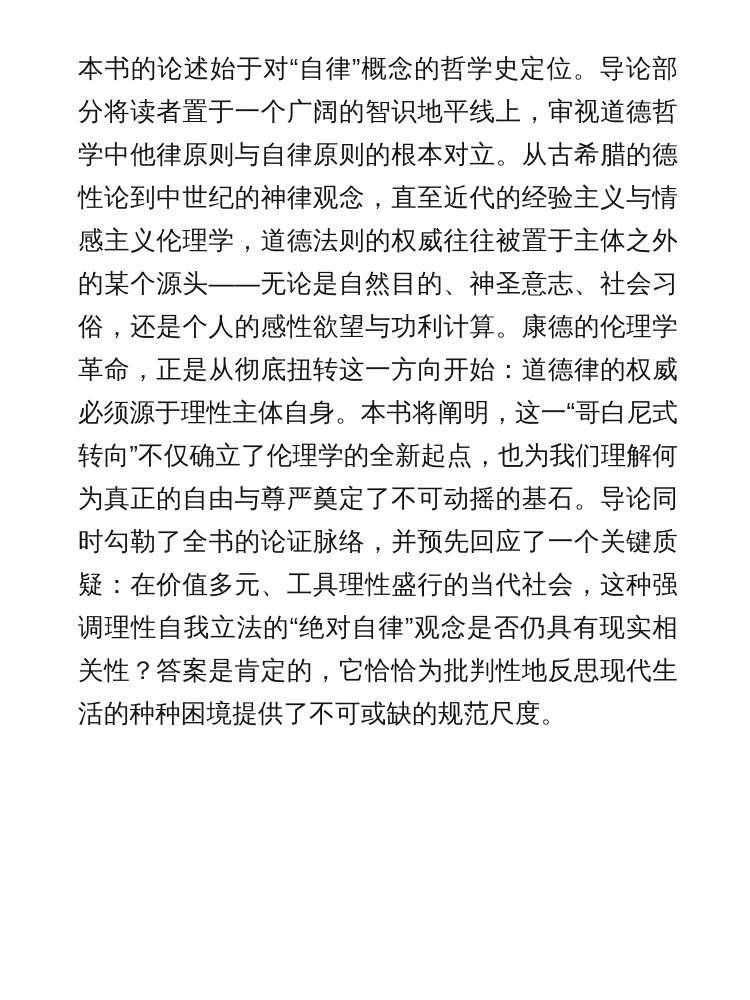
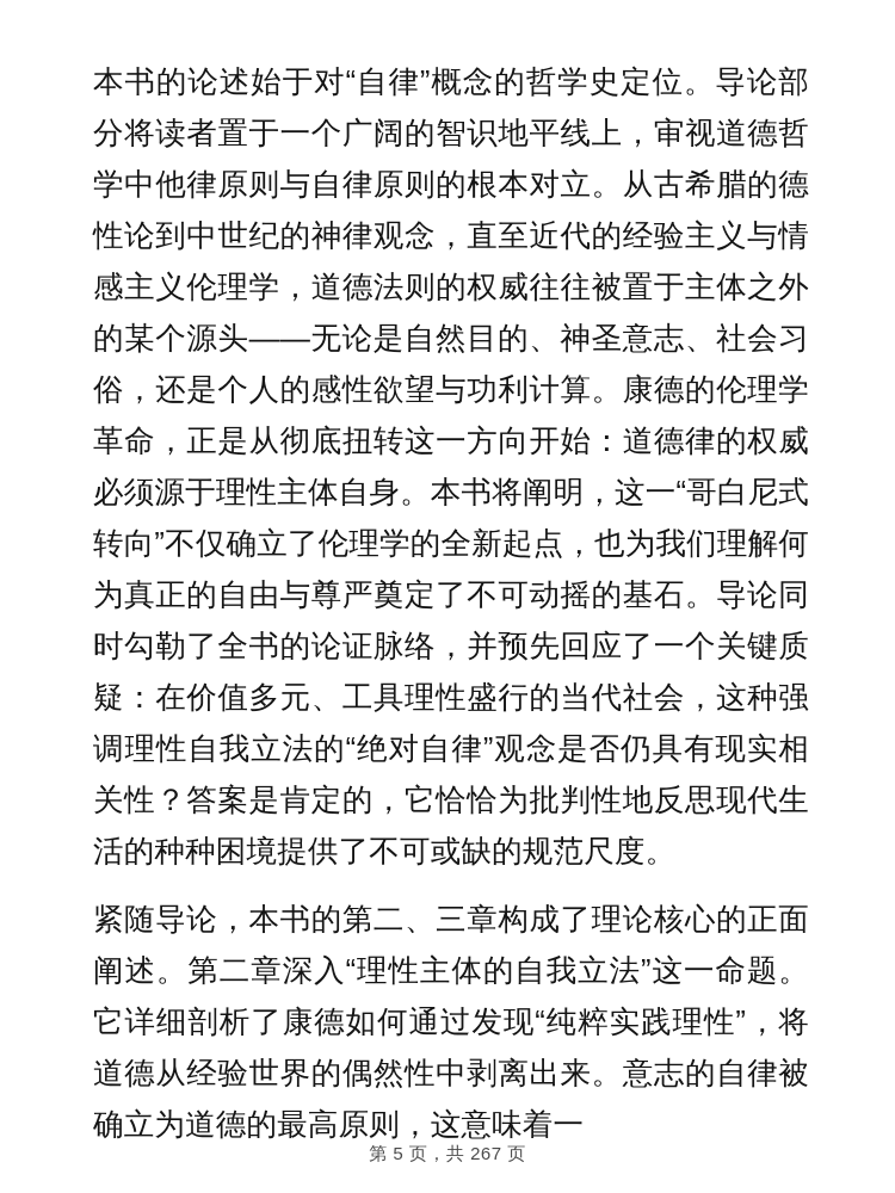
  本书的论述始于对“自律”概念的哲学史定位。导论部分将读者置于一个广阔的智识地平线上，审视道德哲学中他律原则与自律原则的根本对立。从古希腊的德性论到中世纪的神律观念，直至近代的经验主义与情感主义伦理学，道德法则的权威往往被置于主体之外的某个源头——无论是自然目的、神圣意志、社会习俗，还是个人的感性欲望与功利计算。康德的伦理学革命，正是从彻底扭转这一方向开始：道德律的权威必须源于理性主体自身。本书将阐明，这一“哥白尼式转向”不仅确立了伦理学的全新起点，也为我们理解何为真正的自由与尊严奠定了不可动摇的基石。导论同时勾勒了全书的论证脉络，并预先回应了一个关键质疑：在价值多元、工具理性盛行的当代社会，这种强调理性自我立法的“绝对自律”观念是否仍具有现实相关性？答案是肯定的，它恰恰为批判性地反思现代生活的种种困境提供了不可或缺的规范尺度。
+ 紧随导论，本书的第二、三章构成了理论核心的正面阐述。第二章深入“理性主体的自我立法”这一命题。它详细剖析了康德如何通过发现“纯粹实践理性”，将道德从经验世界的偶然性中剥离出来。意志的自律被确立为道德的最高原则，这意味着一
+ 第 5 页，共 267 页
